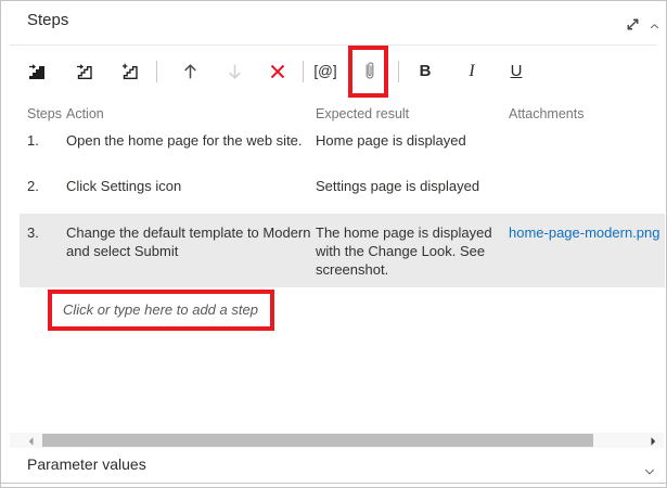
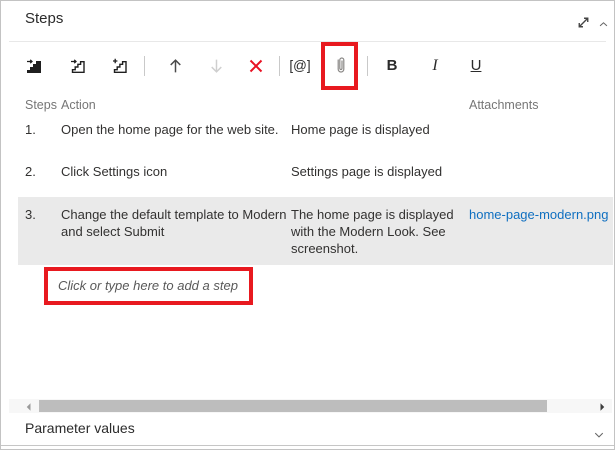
  Steps
  [@]
  B
  I
  U
  Steps
  Action
- Expected result
  Attachments
  1.
  Open the home page for the web site.
  Home page is displayed
  2.
  Click Settings icon
  Settings page is displayed
  3.
  Change the default template to Modern and select Submit
- The home page is displayed with the Change Look. See screenshot.
+ The home page is displayed with the Modern Look. See screenshot.
  home-page-modern.png
  Click or type here to add a step
  Parameter values
